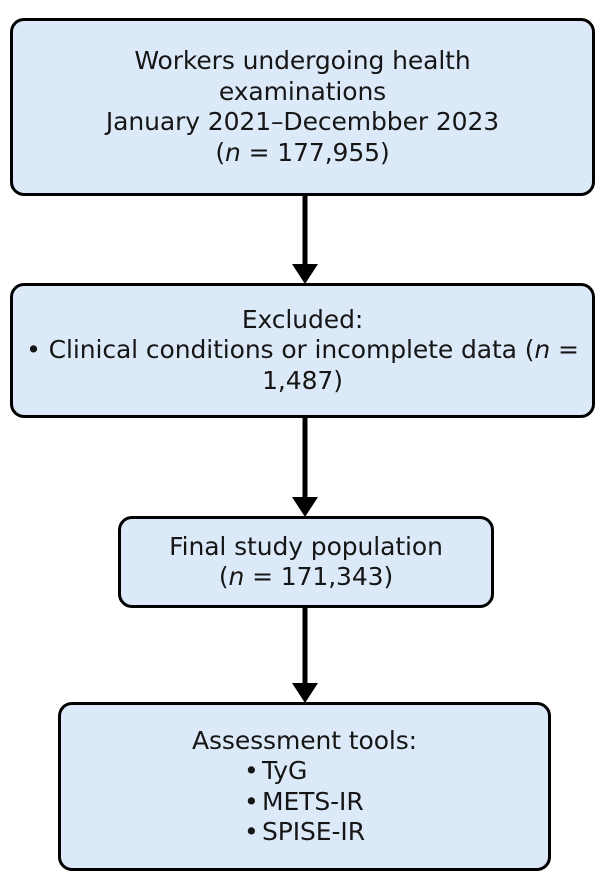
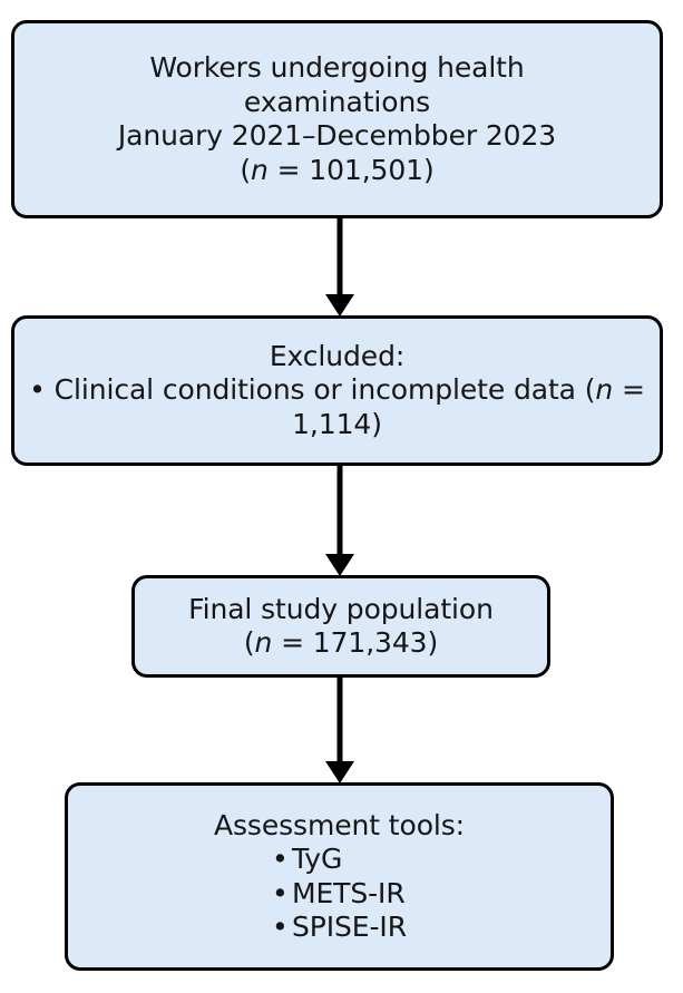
  Workers undergoing health
  examinations
  January 2021–Decembber 2023
- (n = 177,955)
+ (n = 101,501)
  Excluded:
- • Clinical conditions or incomplete data (n = 1,487)
+ • Clinical conditions or incomplete data (n = 1,114)
  Final study population
  (n = 171,343)
  Assessment tools:
  •TyG
  •METS-IR
  •SPISE-IR
